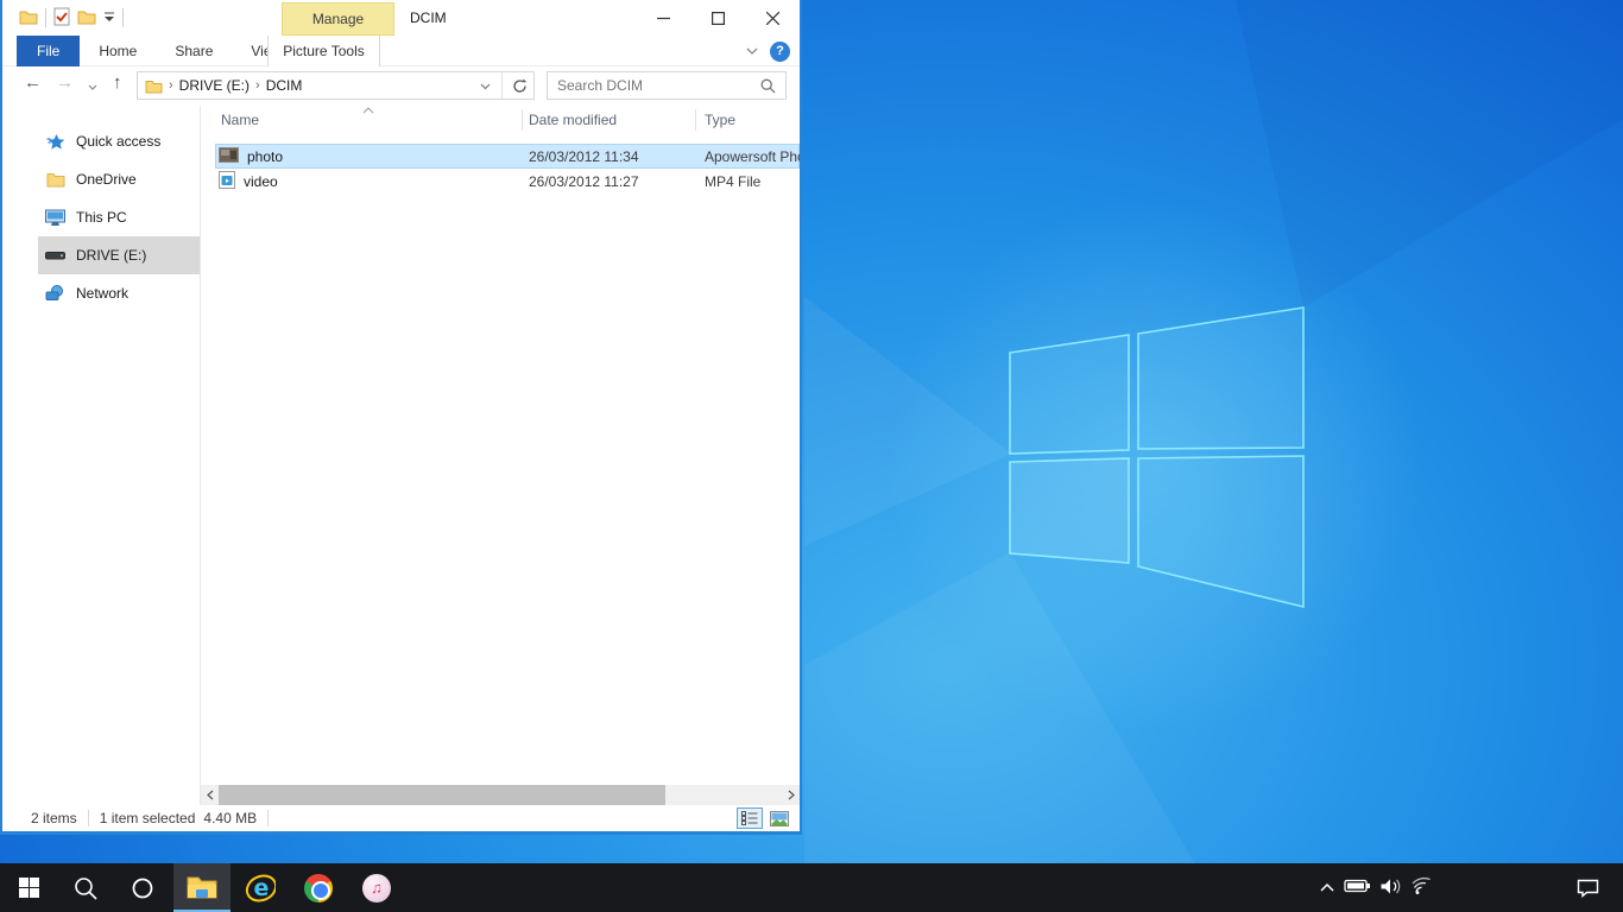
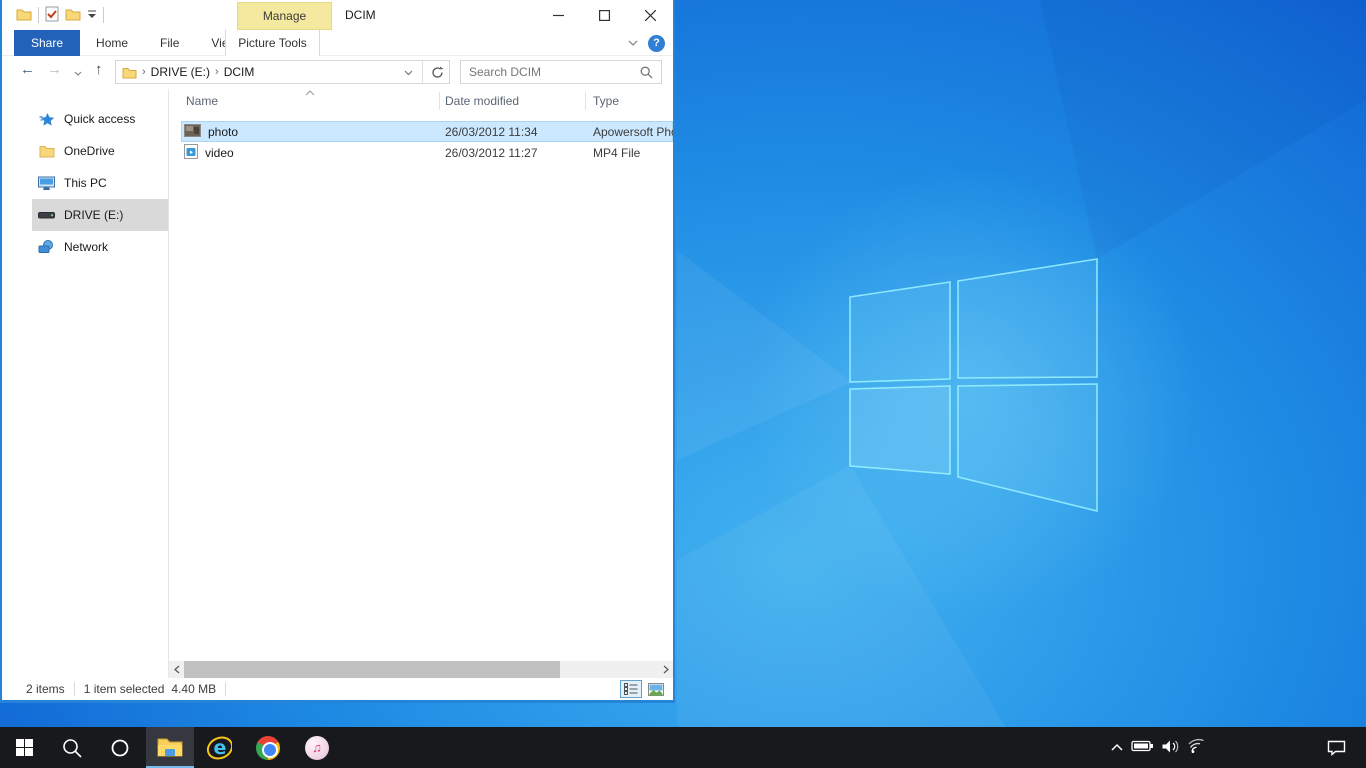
  Manage
  DCIM
- File
+ Share
  Home
- Share
+ File
  Picture Tools
  ?
  ←
  →
  ↑
  ›
  DRIVE (E:)
  ›
  DCIM
  Search DCIM
  Quick access
  OneDrive
  This PC
  DRIVE (E:)
  Network
  Name
  Date modified
  Type
  photo
  26/03/2012 11:34
  Apowersoft Ph
  video
  26/03/2012 11:27
  MP4 File
  2 items
  1 item selected
  4.40 MB
  e
  ♫
